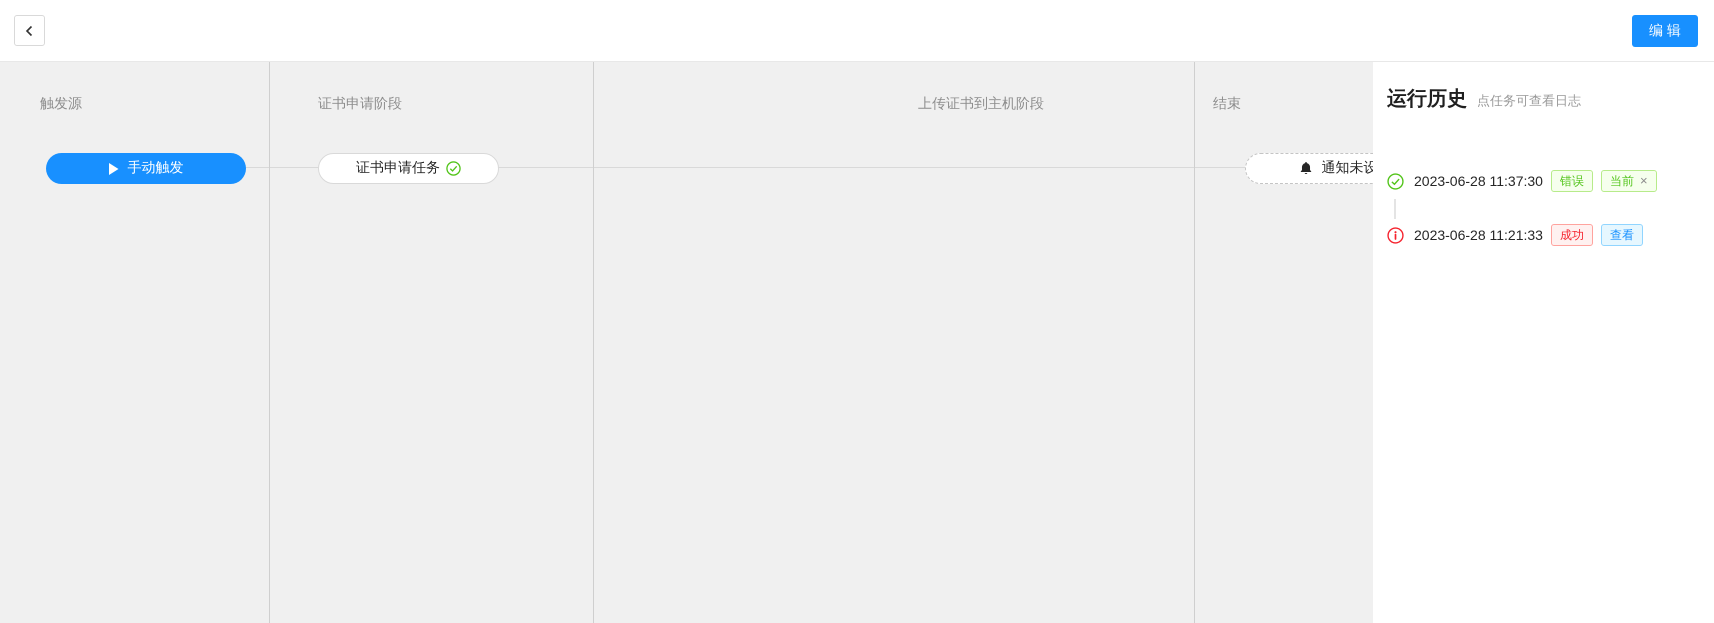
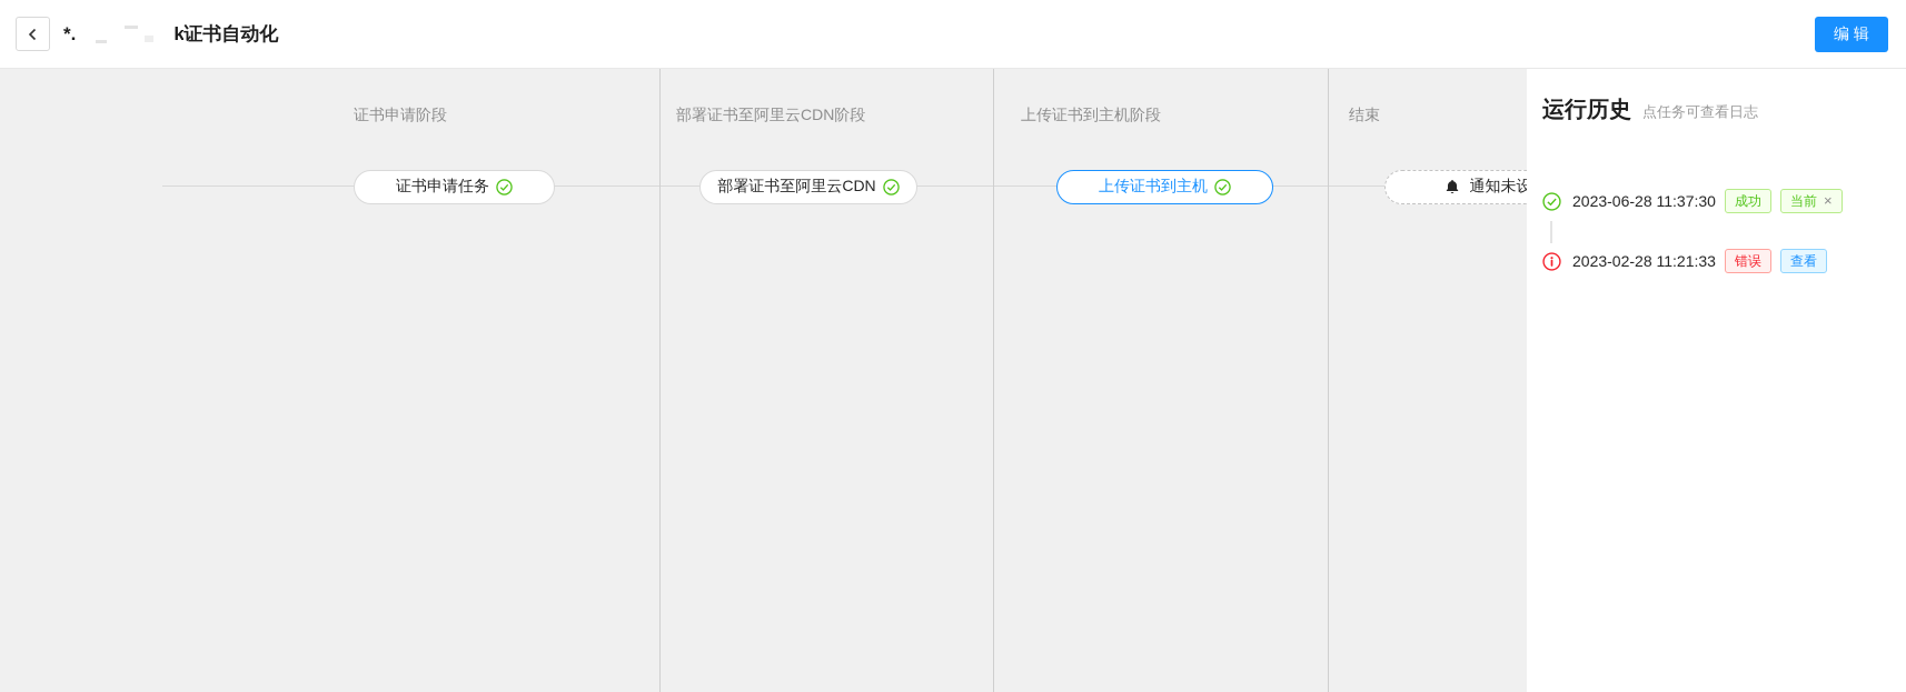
+ *.
+ k
+ 证书自动化
  编 辑
- 触发源
  证书申请阶段
+ 部署证书至阿里云CDN阶段
  上传证书到主机阶段
  结束
- 手动触发
  证书申请任务
+ 部署证书至阿里云CDN
+ 上传证书到主机
  通知未设
  运行历史
  点任务可查看日志
  2023-06-28 11:37:30
- 错误
+ 成功
  当前
  ×
- 2023-06-28 11:21:33
+ 2023-02-28 11:21:33
- 成功
+ 错误
  查看
